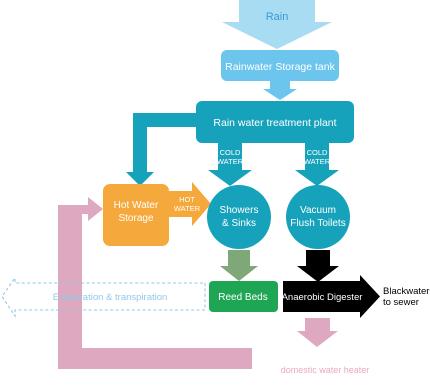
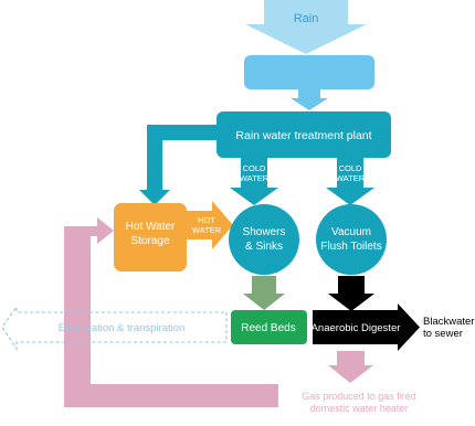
  Rain
- Rainwater Storage tank
  Rain water treatment plant
  COLD
  WATER
  COLD
  WATER
  Hot Water
  Storage
  HOT
  WATER
  Showers
  & Sinks
  Vacuum
  Flush Toilets
  Reed Beds
  Anaerobic Digester
  Blackwater
  to sewer
  Evaporation & transpiration
+ Gas produced to gas fired
  domestic water heater
